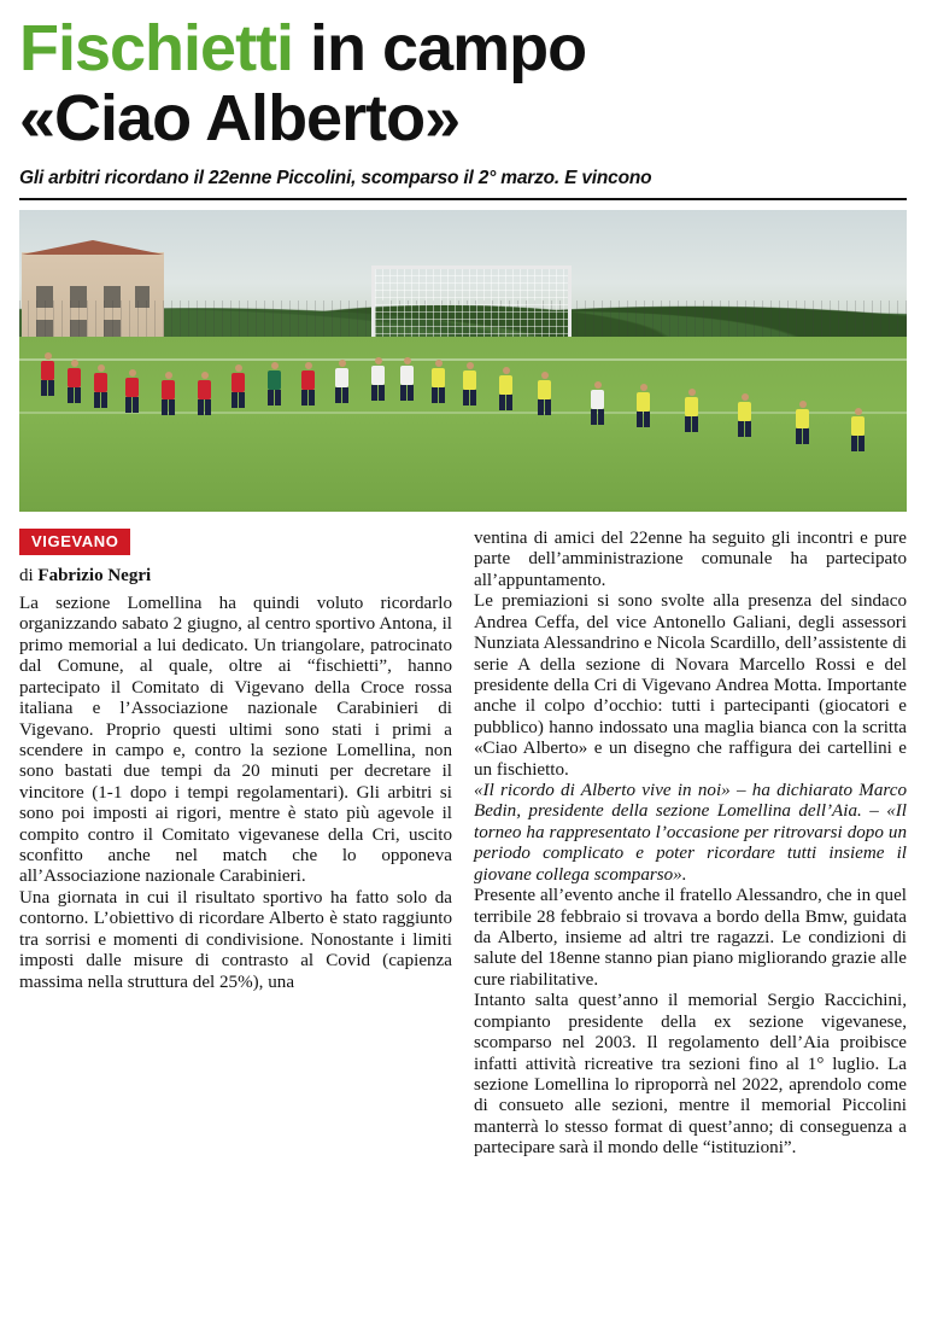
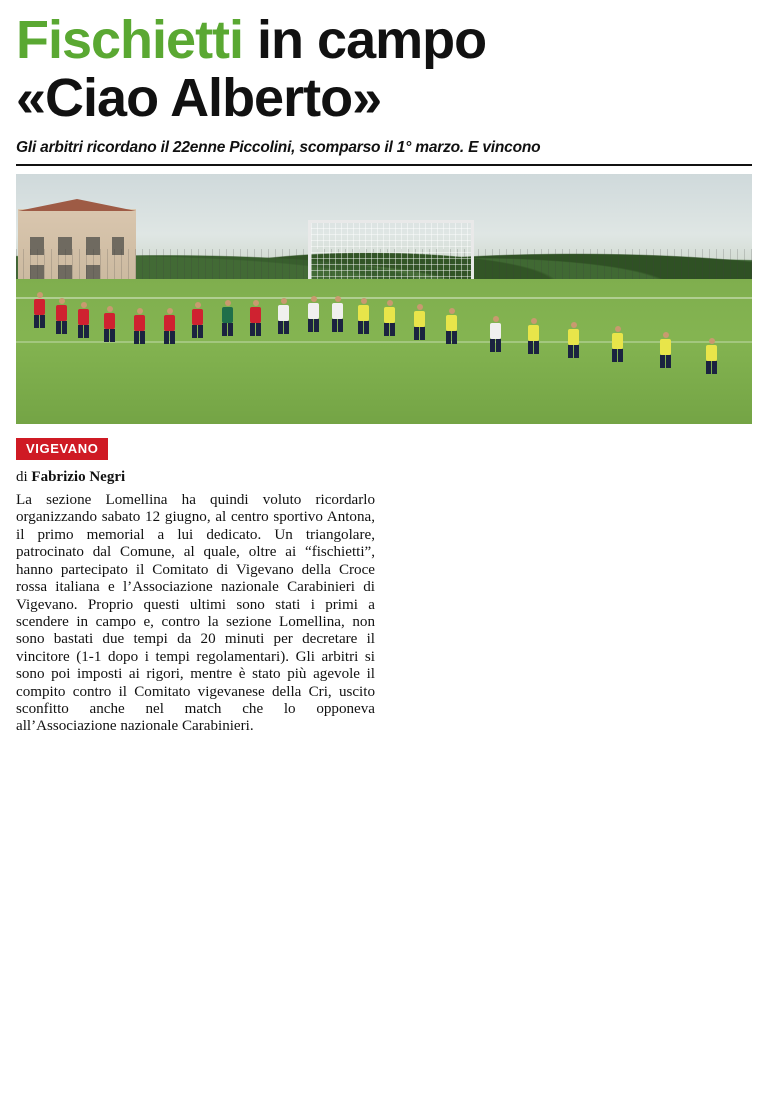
  Fischietti in campo
  «Ciao Alberto»
- Gli arbitri ricordano il 22enne Piccolini, scomparso il 2° marzo. E vincono
+ Gli arbitri ricordano il 22enne Piccolini, scomparso il 1° marzo. E vincono
  VIGEVANO
  di Fabrizio Negri
- La sezione Lomellina ha quindi voluto ricordarlo organizzando sabato 2 giugno, al centro sportivo Antona, il primo memorial a lui dedicato. Un triangolare, patrocinato dal Comune, al quale, oltre ai “fischietti”, hanno partecipato il Comitato di Vigevano della Croce rossa italiana e l’Associazione nazionale Carabinieri di Vigevano. Proprio questi ultimi sono stati i primi a scendere in campo e, contro la sezione Lomellina, non sono bastati due tempi da 20 minuti per decretare il vincitore (1-1 dopo i tempi regolamentari). Gli arbitri si sono poi imposti ai rigori, mentre è stato più agevole il compito contro il Comitato vigevanese della Cri, uscito sconfitto anche nel match che lo opponeva all’Associazione nazionale Carabinieri.
+ La sezione Lomellina ha quindi voluto ricordarlo organizzando sabato 12 giugno, al centro sportivo Antona, il primo memorial a lui dedicato. Un triangolare, patrocinato dal Comune, al quale, oltre ai “fischietti”, hanno partecipato il Comitato di Vigevano della Croce rossa italiana e l’Associazione nazionale Carabinieri di Vigevano. Proprio questi ultimi sono stati i primi a scendere in campo e, contro la sezione Lomellina, non sono bastati due tempi da 20 minuti per decretare il vincitore (1-1 dopo i tempi regolamentari). Gli arbitri si sono poi imposti ai rigori, mentre è stato più agevole il compito contro il Comitato vigevanese della Cri, uscito sconfitto anche nel match che lo opponeva all’Associazione nazionale Carabinieri.
- Una giornata in cui il risultato sportivo ha fatto solo da contorno. L’obiettivo di ricordare Alberto è stato raggiunto tra sorrisi e momenti di condivisione. Nonostante i limiti imposti dalle misure di contrasto al Covid (capienza massima nella struttura del 25%), una
- ventina di amici del 22enne ha seguito gli incontri e pure parte dell’amministrazione comunale ha partecipato all’appuntamento.
- Le premiazioni si sono svolte alla presenza del sindaco Andrea Ceffa, del vice Antonello Galiani, degli assessori Nunziata Alessandrino e Nicola Scardillo, dell’assistente di serie A della sezione di Novara Marcello Rossi e del presidente della Cri di Vigevano Andrea Motta. Importante anche il colpo d’occhio: tutti i partecipanti (giocatori e pubblico) hanno indossato una maglia bianca con la scritta «Ciao Alberto» e un disegno che raffigura dei cartellini e un fischietto.
- «Il ricordo di Alberto vive in noi» – ha dichiarato Marco Bedin, presidente della sezione Lomellina dell’Aia. – «Il torneo ha rappresentato l’occasione per ritrovarsi dopo un periodo complicato e poter ricordare tutti insieme il giovane collega scomparso».
- Presente all’evento anche il fratello Alessandro, che in quel terribile 28 febbraio si trovava a bordo della Bmw, guidata da Alberto, insieme ad altri tre ragazzi. Le condizioni di salute del 18enne stanno pian piano migliorando grazie alle cure riabilitative.
- Intanto salta quest’anno il memorial Sergio Raccichini, compianto presidente della ex sezione vigevanese, scomparso nel 2003. Il regolamento dell’Aia proibisce infatti attività ricreative tra sezioni fino al 1° luglio. La sezione Lomellina lo riproporrà nel 2022, aprendolo come di consueto alle sezioni, mentre il memorial Piccolini manterrà lo stesso format di quest’anno; di conseguenza a partecipare sarà il mondo delle “istituzioni”.
